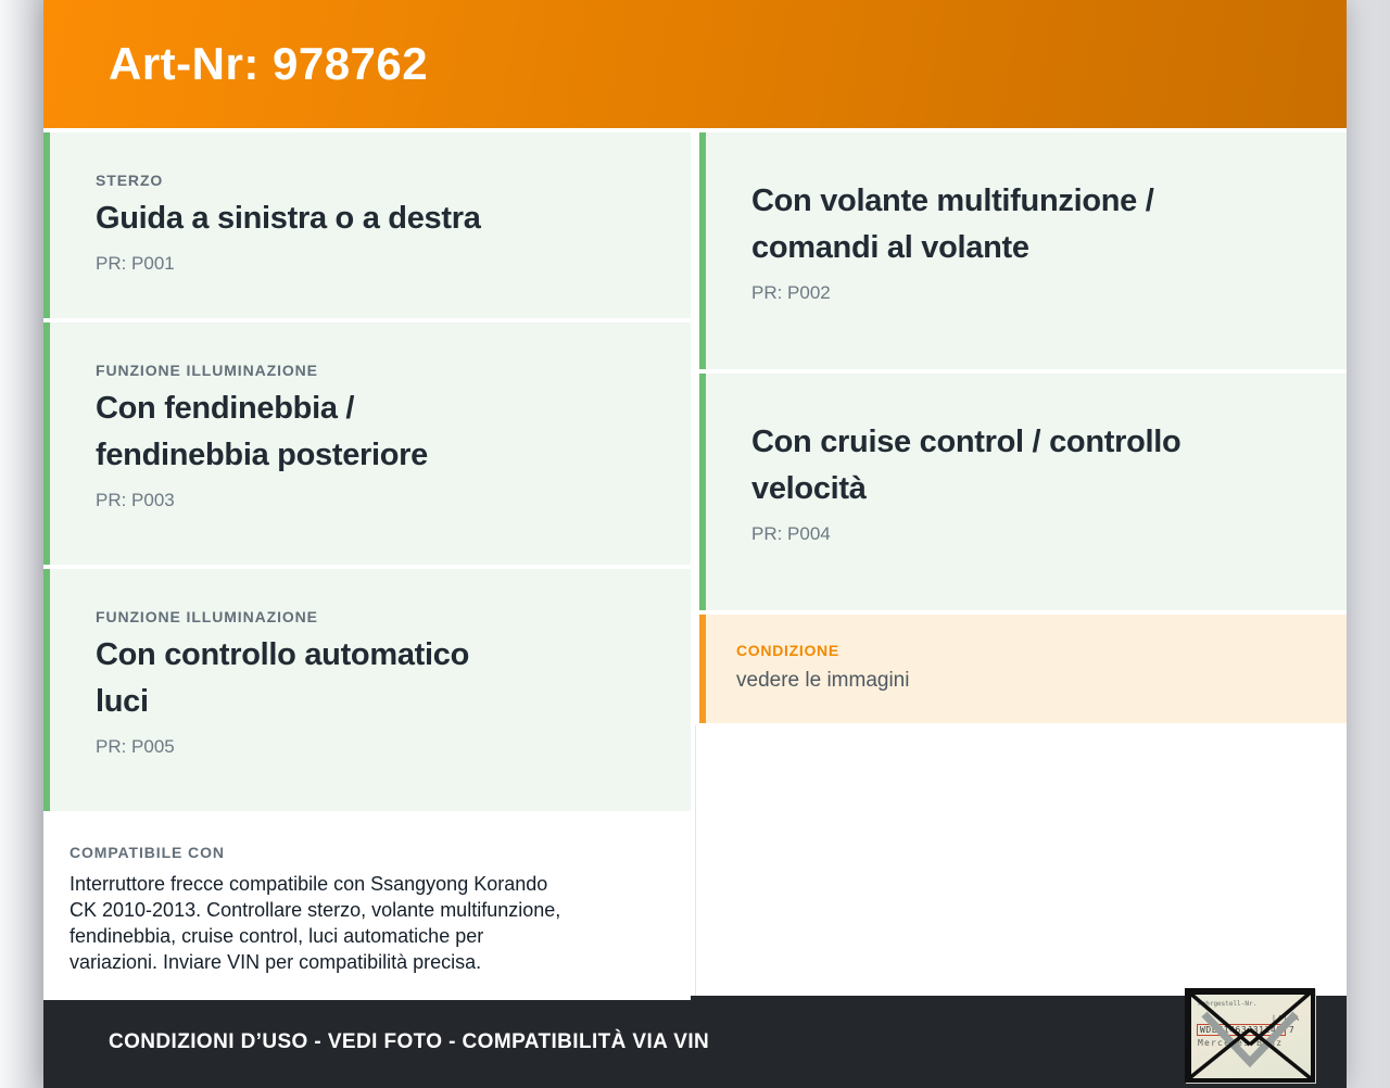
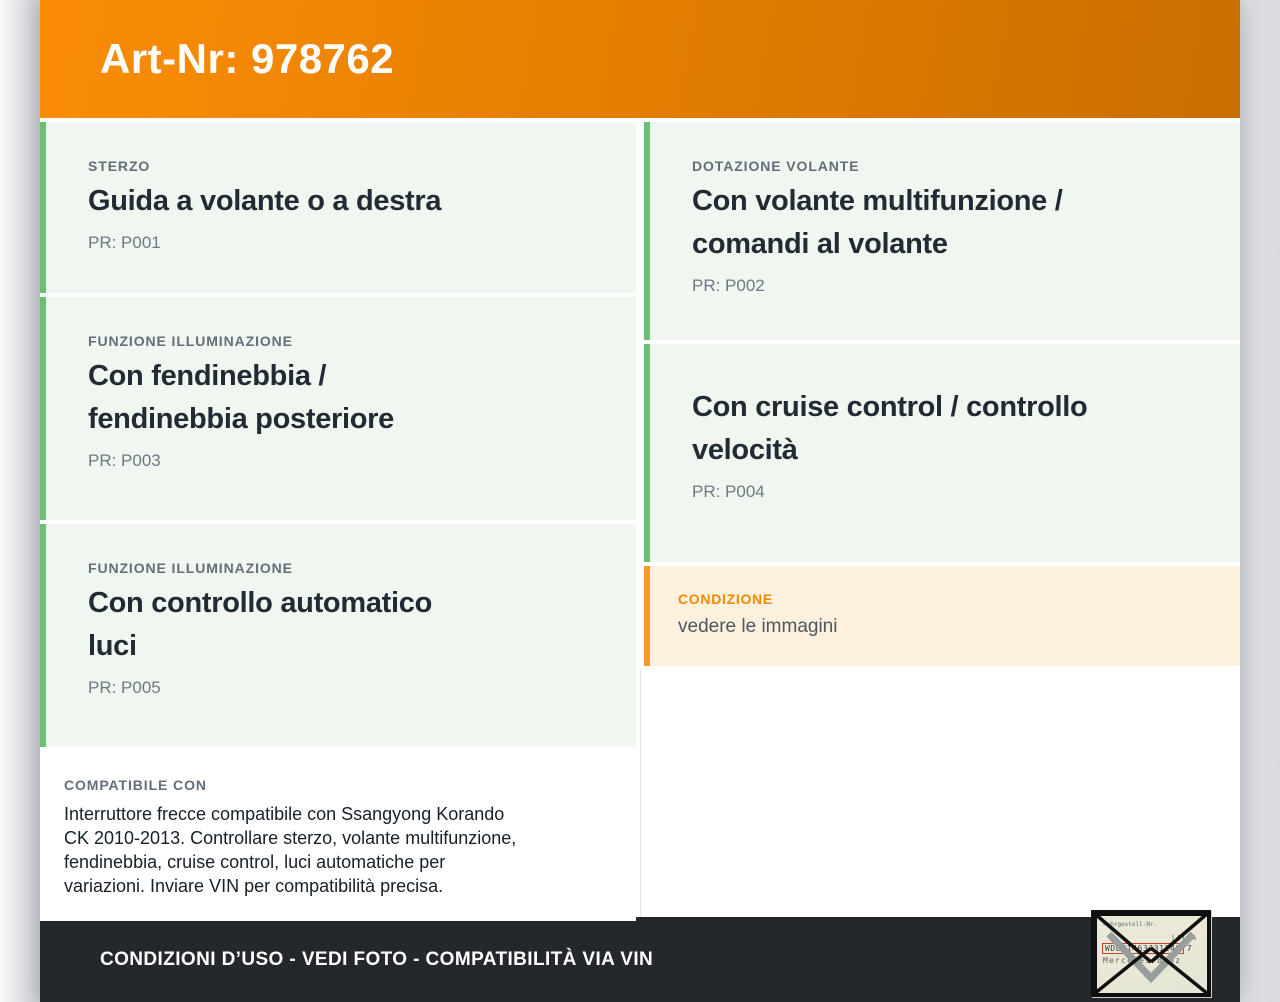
  Art-Nr: 978762
  STERZO
- Guida a sinistra o a destra
+ Guida a volante o a destra
  PR: P001
  FUNZIONE ILLUMINAZIONE
  Con fendinebbia /
  fendinebbia posteriore
  PR: P003
  FUNZIONE ILLUMINAZIONE
  Con controllo automatico
  luci
  PR: P005
  COMPATIBILE CON
  Interruttore frecce compatibile con Ssangyong Korando
  CK 2010-2013. Controllare sterzo, volante multifunzione,
  fendinebbia, cruise control, luci automatiche per
  variazioni. Inviare VIN per compatibilità precisa.
+ DOTAZIONE VOLANTE
  Con volante multifunzione /
  comandi al volante
  PR: P002
  Con cruise control / controllo
  velocità
  PR: P004
  CONDIZIONE
  vedere le immagini
  CONDIZIONI D’USO - VEDI FOTO - COMPATIBILITÀ VIA VIN
  || A
  7
